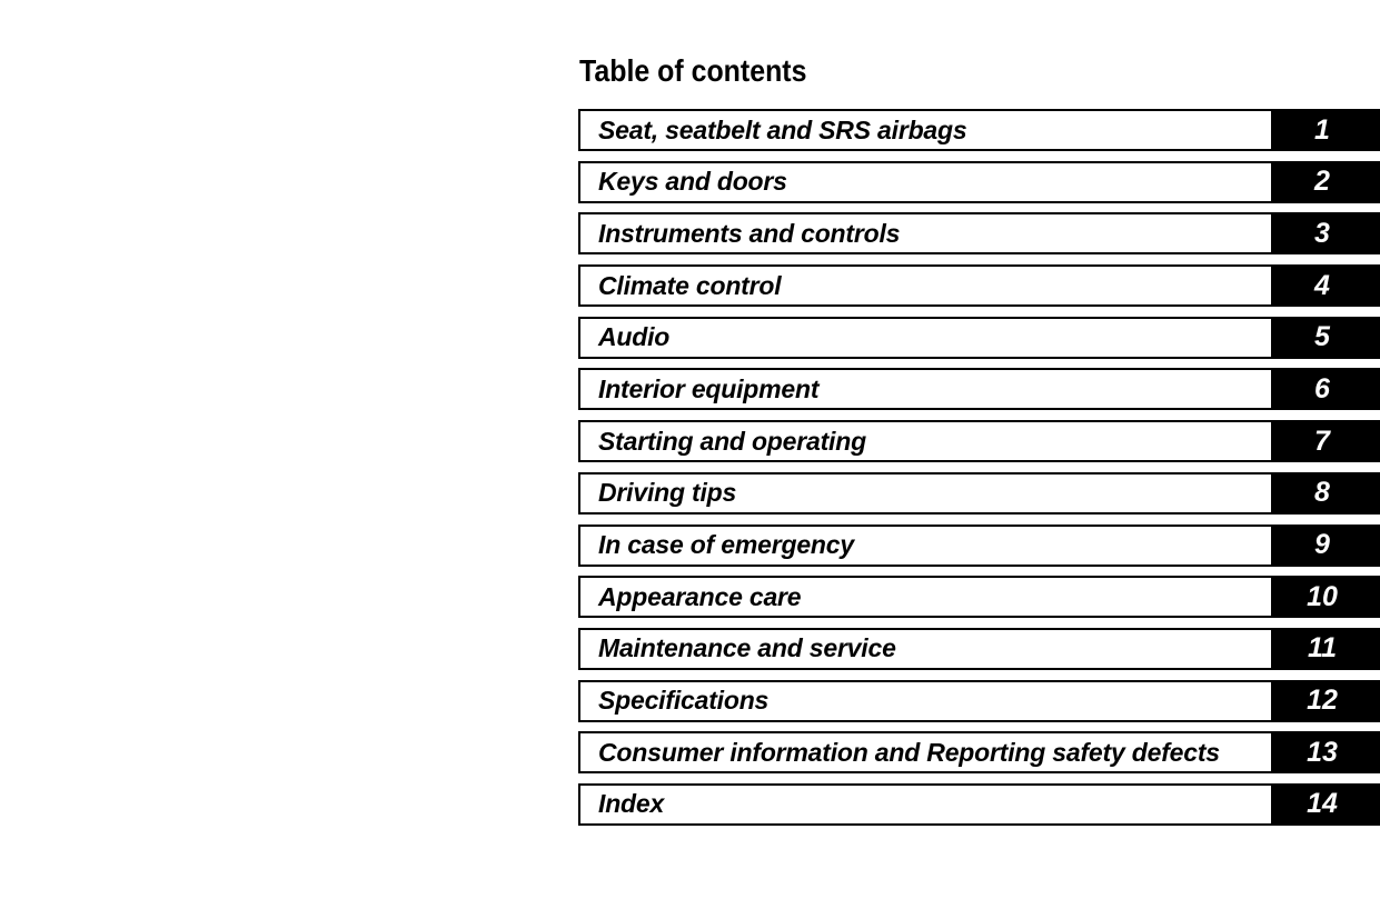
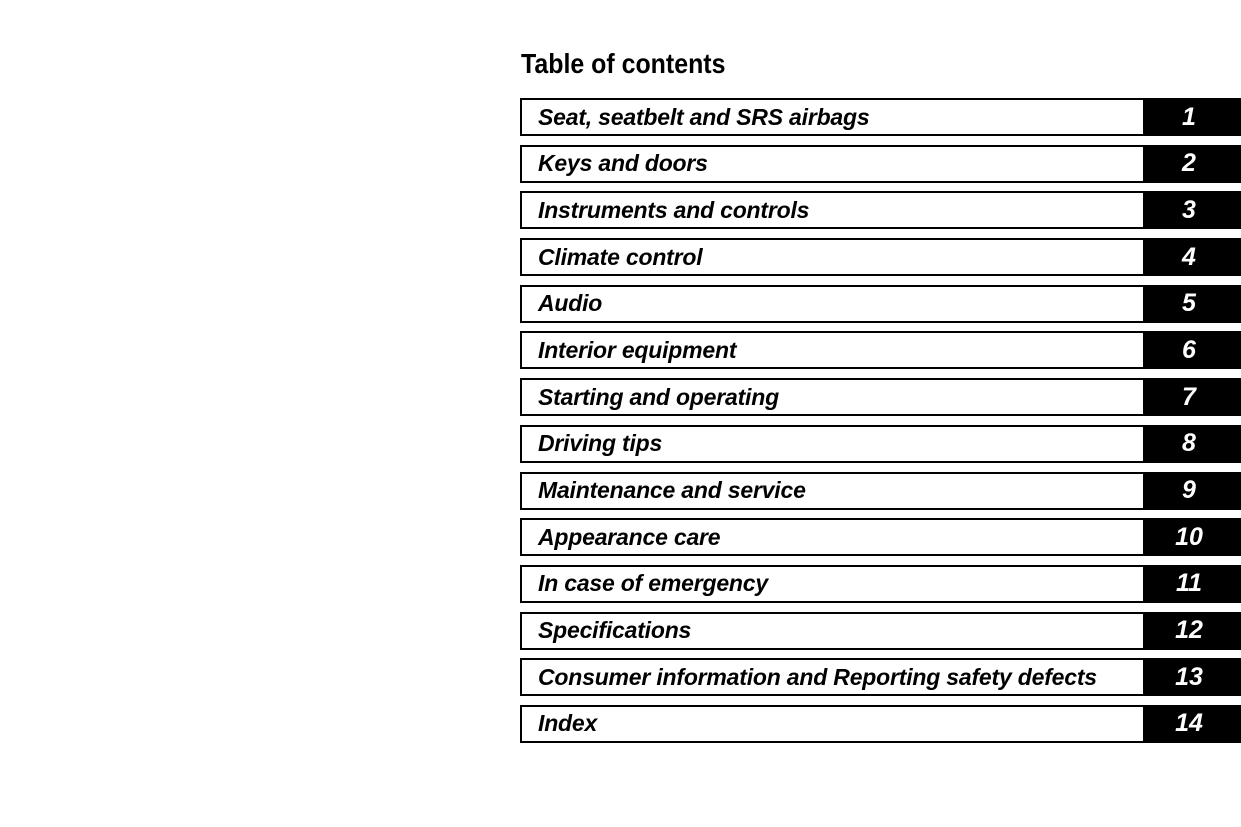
  Table of contents
  Seat, seatbelt and SRS airbags
  1
  Keys and doors
  2
  Instruments and controls
  3
  Climate control
  4
  Audio
  5
  Interior equipment
  6
  Starting and operating
  7
  Driving tips
  8
- In case of emergency
+ Maintenance and service
  9
  Appearance care
  10
- Maintenance and service
+ In case of emergency
  11
  Specifications
  12
  Consumer information and Reporting safety defects
  13
  Index
  14
